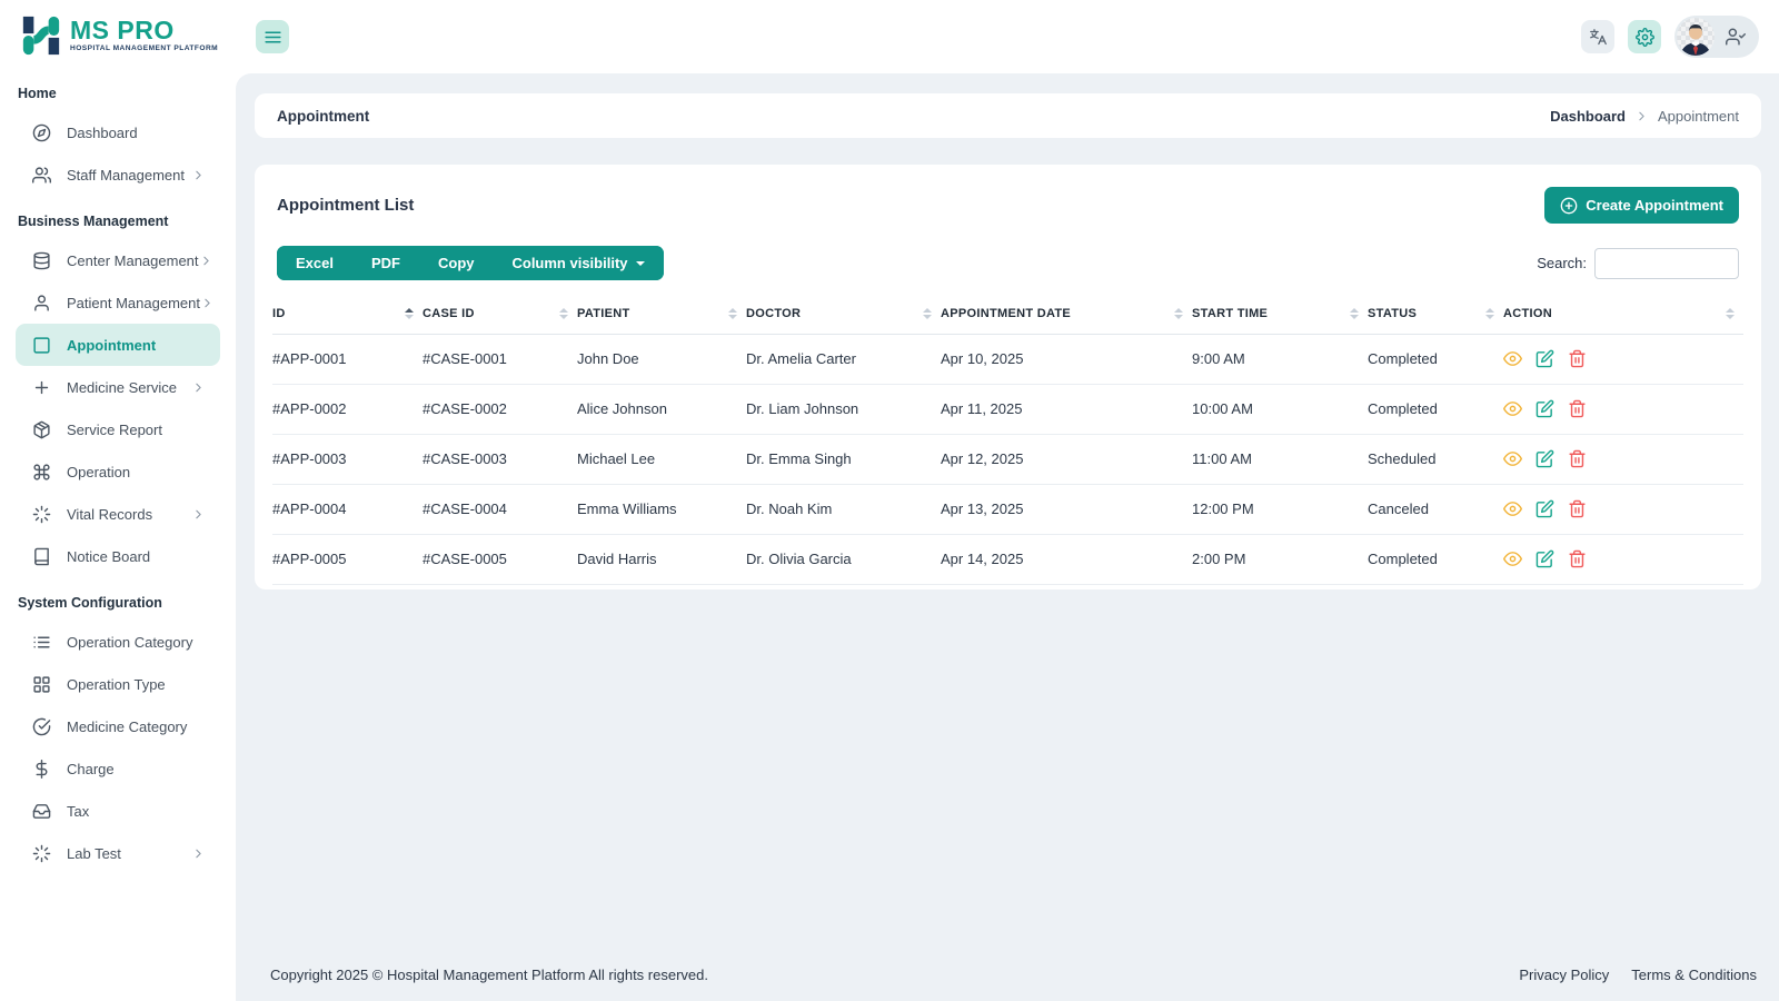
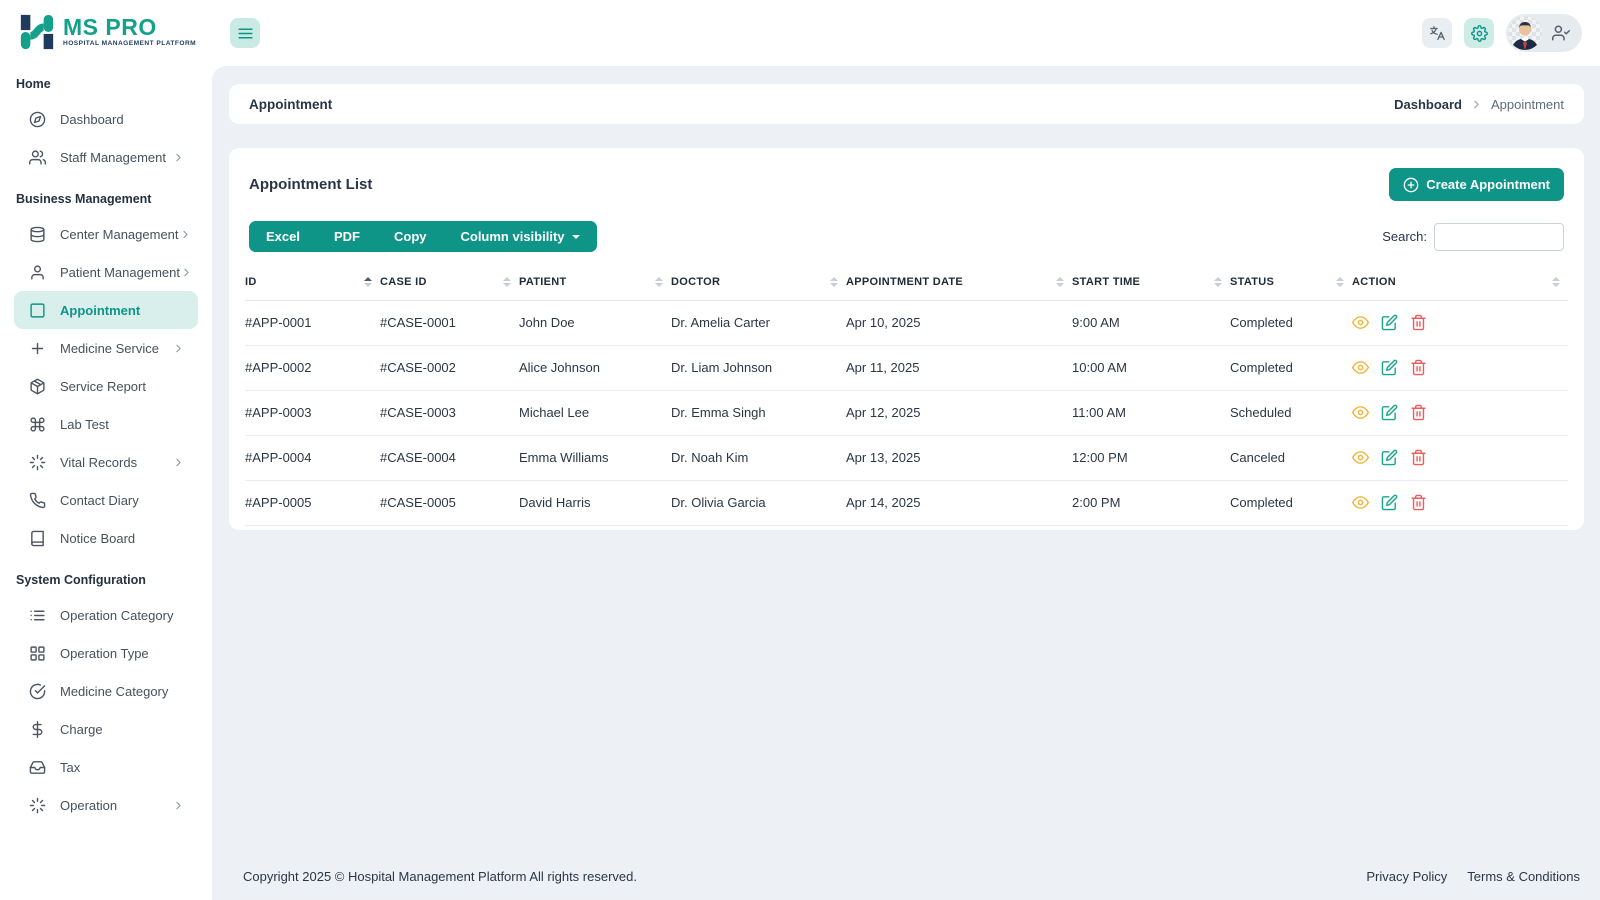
  MS PRO
  Home
  Dashboard
  Staff Management
  Business Management
  Center Management
  Patient Management
  Appointment
  Medicine Service
  Service Report
- Operation
+ Lab Test
  Vital Records
+ Contact Diary
  Notice Board
  System Configuration
  Operation Category
  Operation Type
  Medicine Category
  Charge
  Tax
- Lab Test
+ Operation
  Appointment
  Dashboard
  Appointment
  Appointment List
  Create Appointment
  Excel
  PDF
  Copy
  Column visibility
  Search:
  ID	CASE ID	PATIENT	DOCTOR	APPOINTMENT DATE	START TIME	STATUS	ACTION
  #APP-0001	#CASE-0001	John Doe	Dr. Amelia Carter	Apr 10, 2025	9:00 AM	Completed
  #APP-0002	#CASE-0002	Alice Johnson	Dr. Liam Johnson	Apr 11, 2025	10:00 AM	Completed
  #APP-0003	#CASE-0003	Michael Lee	Dr. Emma Singh	Apr 12, 2025	11:00 AM	Scheduled
  #APP-0004	#CASE-0004	Emma Williams	Dr. Noah Kim	Apr 13, 2025	12:00 PM	Canceled
  #APP-0005	#CASE-0005	David Harris	Dr. Olivia Garcia	Apr 14, 2025	2:00 PM	Completed
  Copyright 2025 © Hospital Management Platform All rights reserved.
  Privacy Policy
  Terms & Conditions
